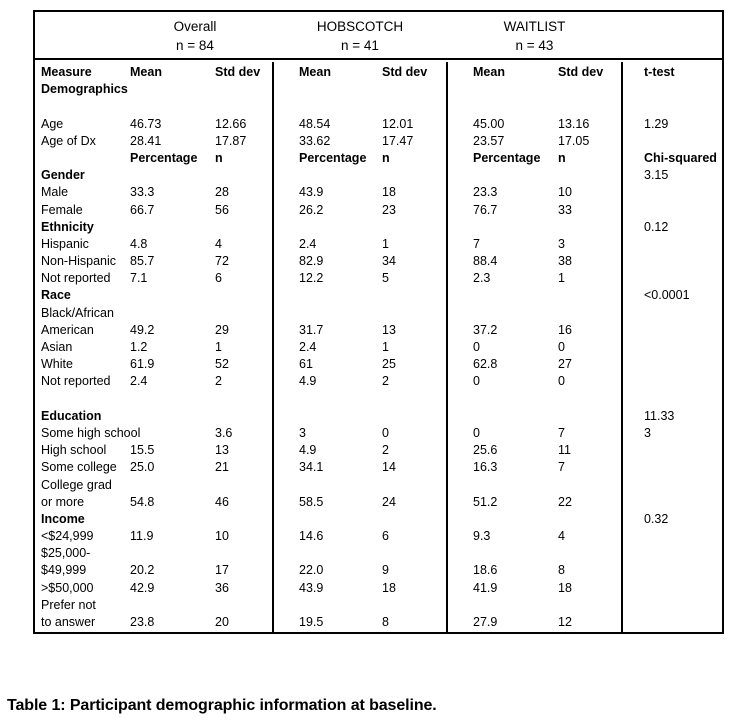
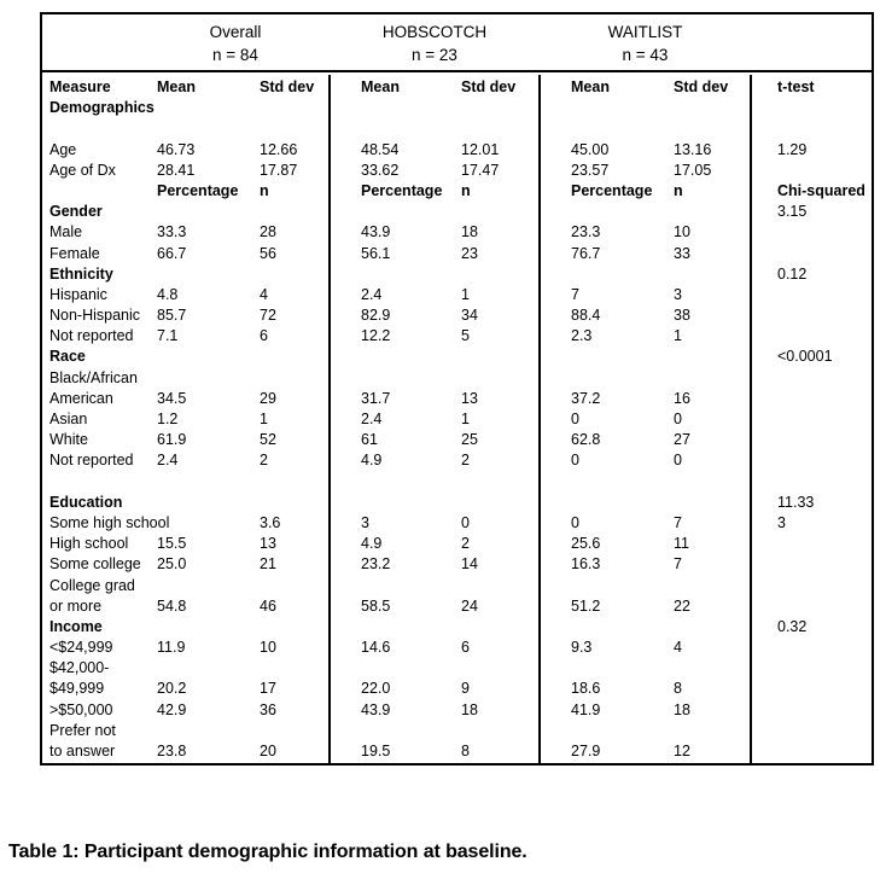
  Overall
  n = 84
  HOBSCOTCH
- n = 41
+ n = 23
  WAITLIST
  n = 43
  Measure
  Mean
  Std dev
  Mean
  Std dev
  Mean
  Std dev
  t-test
  Demographics
  Age
  46.73
  12.66
  48.54
  12.01
  45.00
  13.16
  1.29
  Age of Dx
  28.41
  17.87
  33.62
  17.47
  23.57
  17.05
  Percentage
  n
  Percentage
  n
  Percentage
  n
  Chi-squared
  Gender
  3.15
  Male
  33.3
  28
  43.9
  18
  23.3
  10
  Female
  66.7
  56
- 26.2
+ 56.1
  23
  76.7
  33
  Ethnicity
  0.12
  Hispanic
  4.8
  4
  2.4
  1
  7
  3
  Non-Hispanic
  85.7
  72
  82.9
  34
  88.4
  38
  Not reported
  7.1
  6
  12.2
  5
  2.3
  1
  Race
  <0.0001
  Black/African
  American
- 49.2
+ 34.5
  29
  31.7
  13
  37.2
  16
  Asian
  1.2
  1
  2.4
  1
  0
  0
  White
  61.9
  52
  61
  25
  62.8
  27
  Not reported
  2.4
  2
  4.9
  2
  0
  0
  Education
  11.33
  Some high scho
  3.6
  3
  0
  0
  7
  3
  High school
  15.5
  13
  4.9
  2
  25.6
  11
  Some college
  25.0
  21
- 34.1
+ 23.2
  14
  16.3
  7
  College grad
  or more
  54.8
  46
  58.5
  24
  51.2
  22
  Income
  0.32
  <$24,999
  11.9
  10
  14.6
  6
  9.3
  4
- $25,000-
+ $42,000-
  $49,999
  20.2
  17
  22.0
  9
  18.6
  8
  >$50,000
  42.9
  36
  43.9
  18
  41.9
  18
  Prefer not
  to answer
  23.8
  20
  19.5
  8
  27.9
  12
  Table 1: Participant demographic information at baseline.
